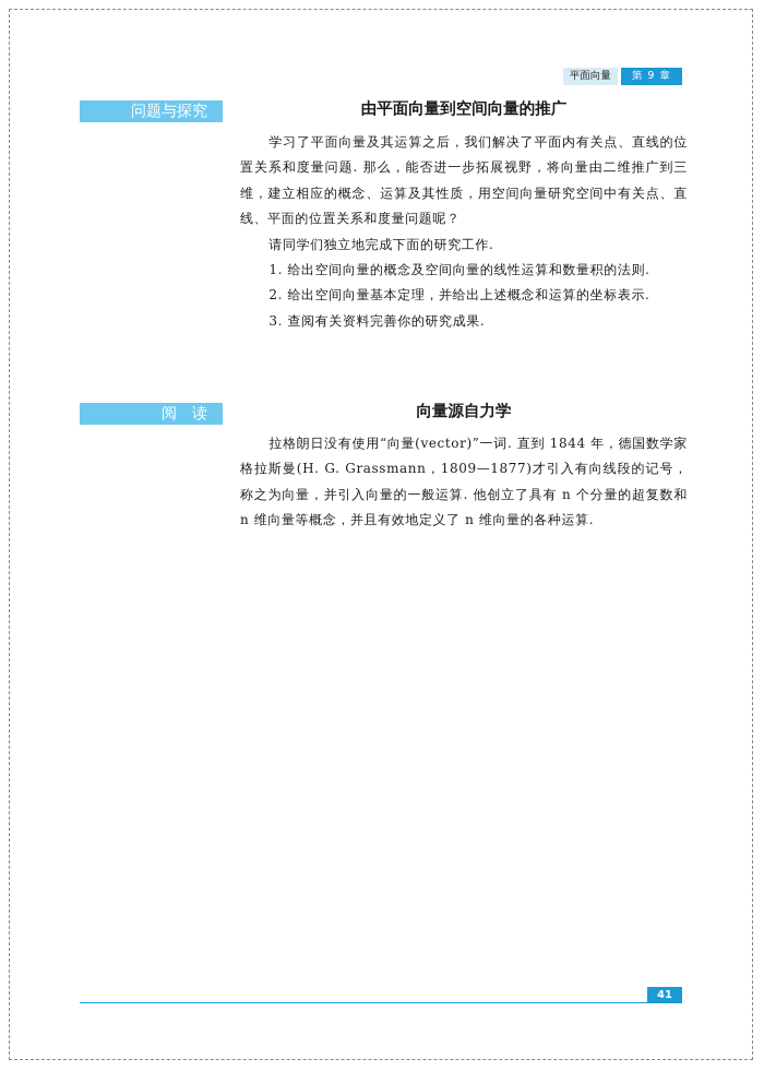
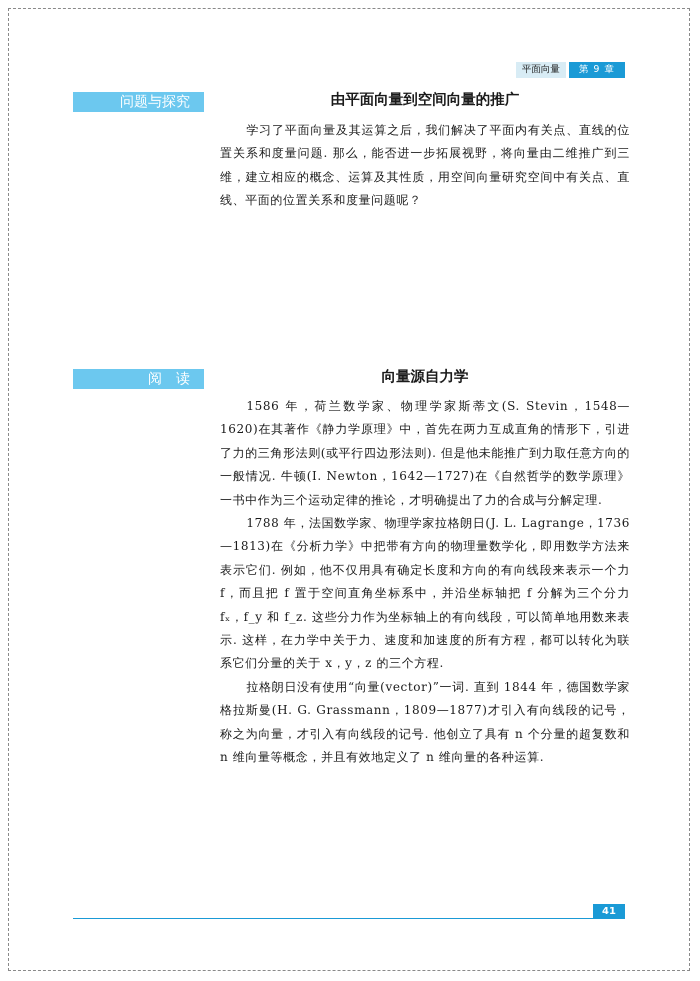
  平面向量
  第 9 章
  问题与探究
  由平面向量到空间向量的推广
  学习了平面向量及其运算之后，我们解决了平面内有关点、直线的位置关系和度量问题. 那么，能否进一步拓展视野，将向量由二维推广到三维，建立相应的概念、运算及其性质，用空间向量研究空间中有关点、直线、平面的位置关系和度量问题呢？
- 请同学们独立地完成下面的研究工作.
- 1. 给出空间向量的概念及空间向量的线性运算和数量积的法则.
- 2. 给出空间向量基本定理，并给出上述概念和运算的坐标表示.
- 3. 查阅有关资料完善你的研究成果.
  阅 读
  向量源自力学
+ 1586 年，荷兰数学家、物理学家斯蒂文(S. Stevin，1548—1620)在其著作《静力学原理》中，首先在两力互成直角的情形下，引进了力的三角形法则(或平行四边形法则). 但是他未能推广到力取任意方向的一般情况. 牛顿(I. Newton，1642—1727)在《自然哲学的数学原理》一书中作为三个运动定律的推论，才明确提出了力的合成与分解定理.
+ 1788 年，法国数学家、物理学家拉格朗日(J. L. Lagrange，1736—1813)在《分析力学》中把带有方向的物理量数学化，即用数学方法来表示它们. 例如，他不仅用具有确定长度和方向的有向线段来表示一个力 f，而且把 f 置于空间直角坐标系中，并沿坐标轴把 f 分解为三个分力 fₓ，f_y 和 f_z. 这些分力作为坐标轴上的有向线段，可以简单地用数来表示. 这样，在力学中关于力、速度和加速度的所有方程，都可以转化为联系它们分量的关于 x，y，z 的三个方程.
- 拉格朗日没有使用“向量(vector)”一词. 直到 1844 年，德国数学家格拉斯曼(H. G. Grassmann，1809—1877)才引入有向线段的记号，称之为向量，并引入向量的一般运算. 他创立了具有 n 个分量的超复数和 n 维向量等概念，并且有效地定义了 n 维向量的各种运算.
+ 拉格朗日没有使用“向量(vector)”一词. 直到 1844 年，德国数学家格拉斯曼(H. G. Grassmann，1809—1877)才引入有向线段的记号，称之为向量，才引入有向线段的记号. 他创立了具有 n 个分量的超复数和 n 维向量等概念，并且有效地定义了 n 维向量的各种运算.
  41
